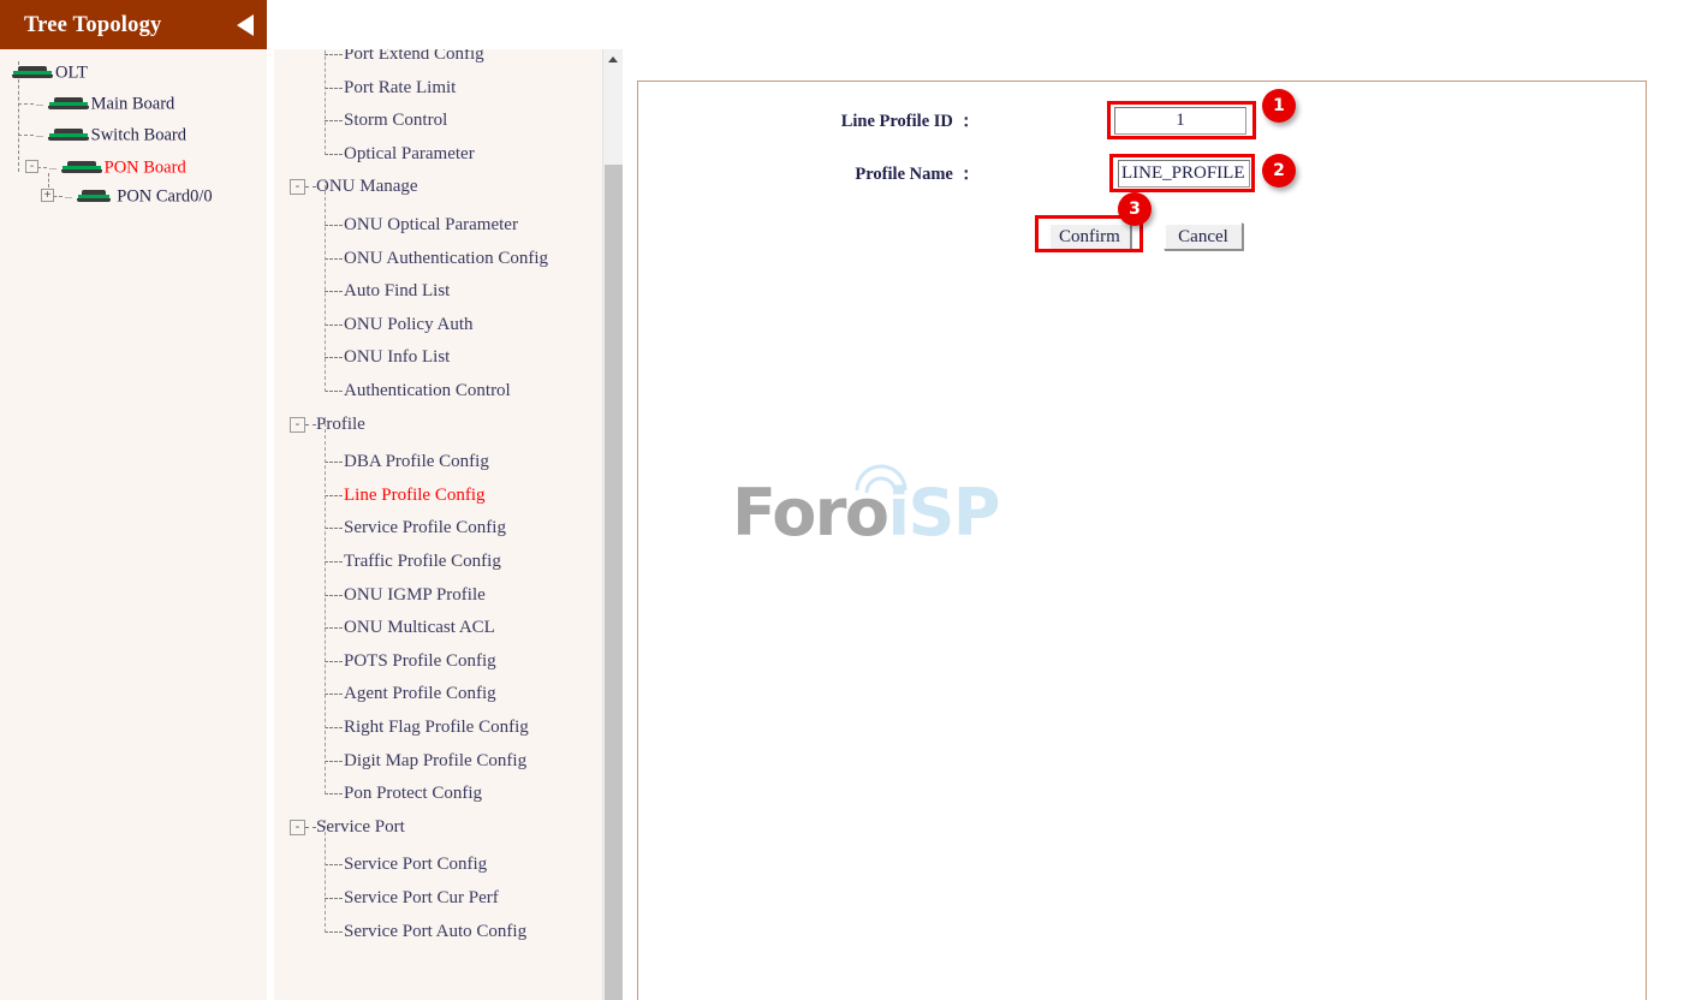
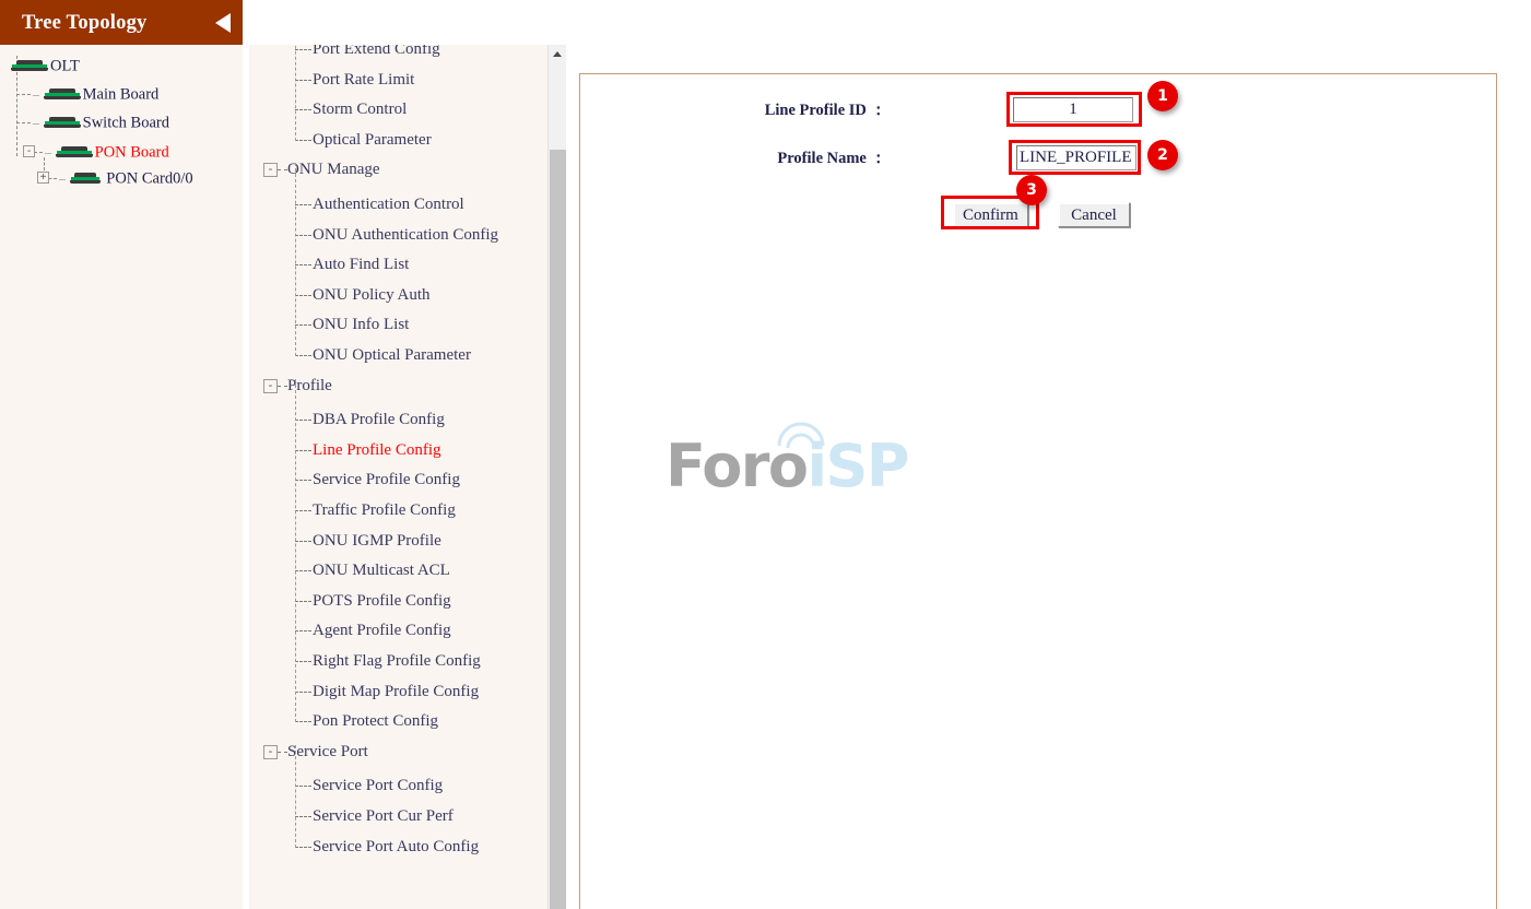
  Tree Topology
  OLT
  – Main Board
  – Switch Board
  -
  – PON Board
  +
  – PON Card0/0
  Port Extend Config
  Port Rate Limit
  Storm Control
  Optical Parameter
  -
  ONU Manage
- ONU Optical Parameter
+ Authentication Control
  ONU Authentication Config
  Auto Find List
  ONU Policy Auth
  ONU Info List
- Authentication Control
+ ONU Optical Parameter
  -
  Profile
  DBA Profile Config
  Line Profile Config
  Service Profile Config
  Traffic Profile Config
  ONU IGMP Profile
  ONU Multicast ACL
  POTS Profile Config
  Agent Profile Config
  Right Flag Profile Config
  Digit Map Profile Config
  Pon Protect Config
  -
  Service Port
  Service Port Config
  Service Port Cur Perf
  Service Port Auto Config
  ForoiSP
  Line Profile ID ：
  1
  Profile Name ：
  LINE_PROFILE
  Confirm
  Cancel
  1
  2
  3
